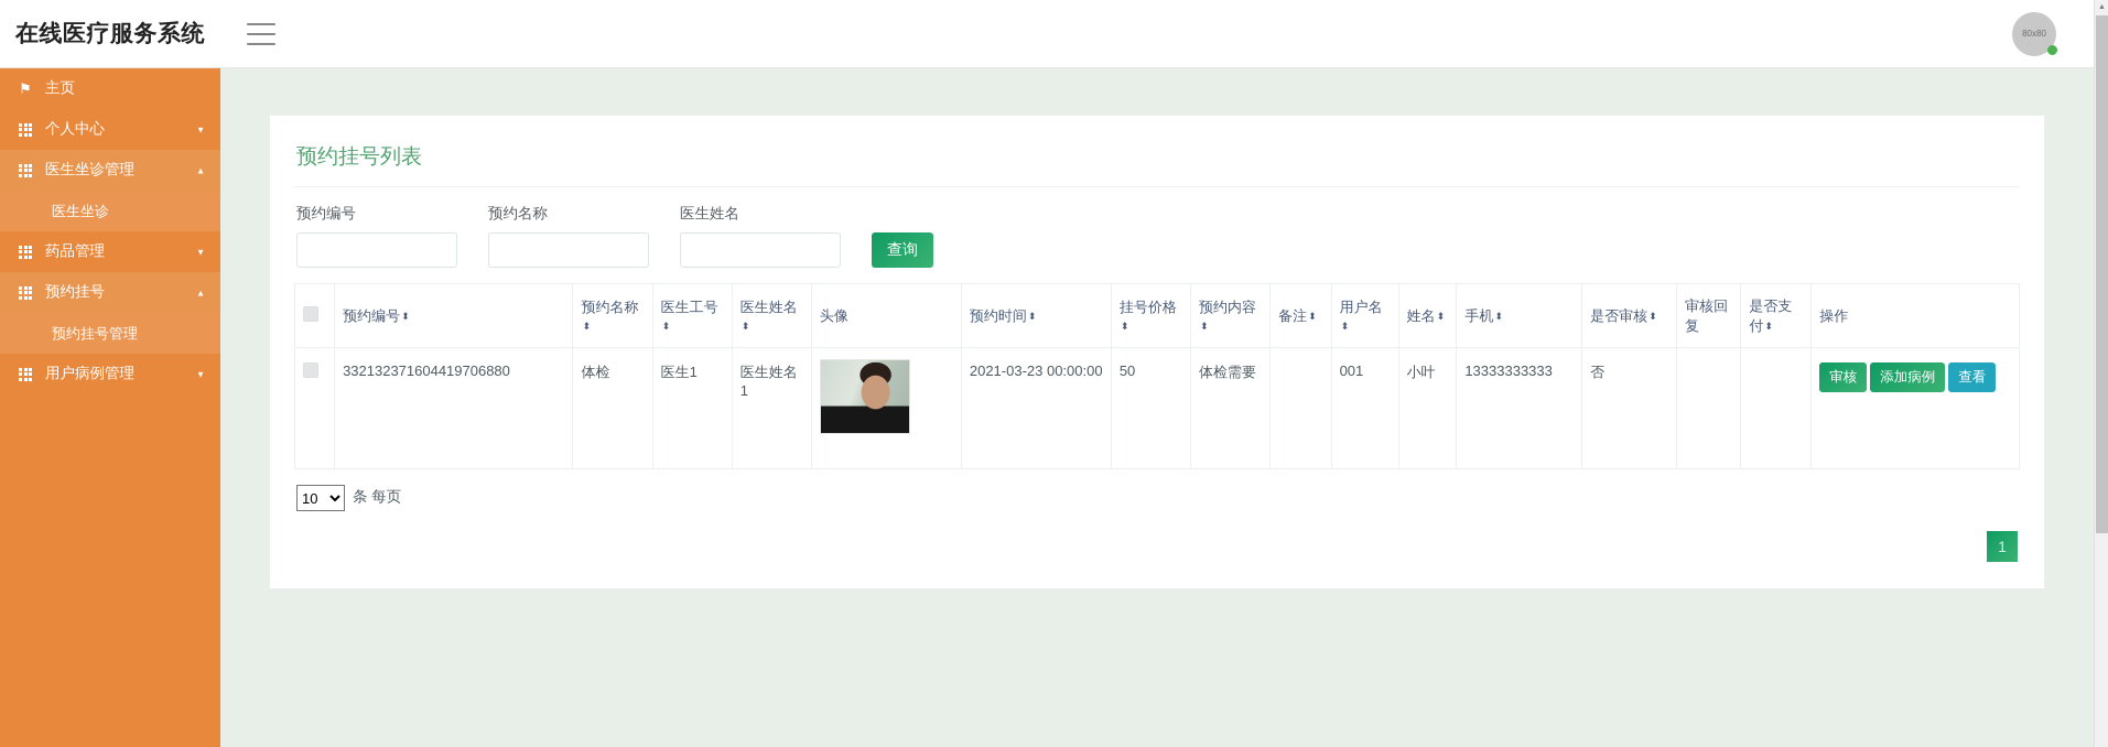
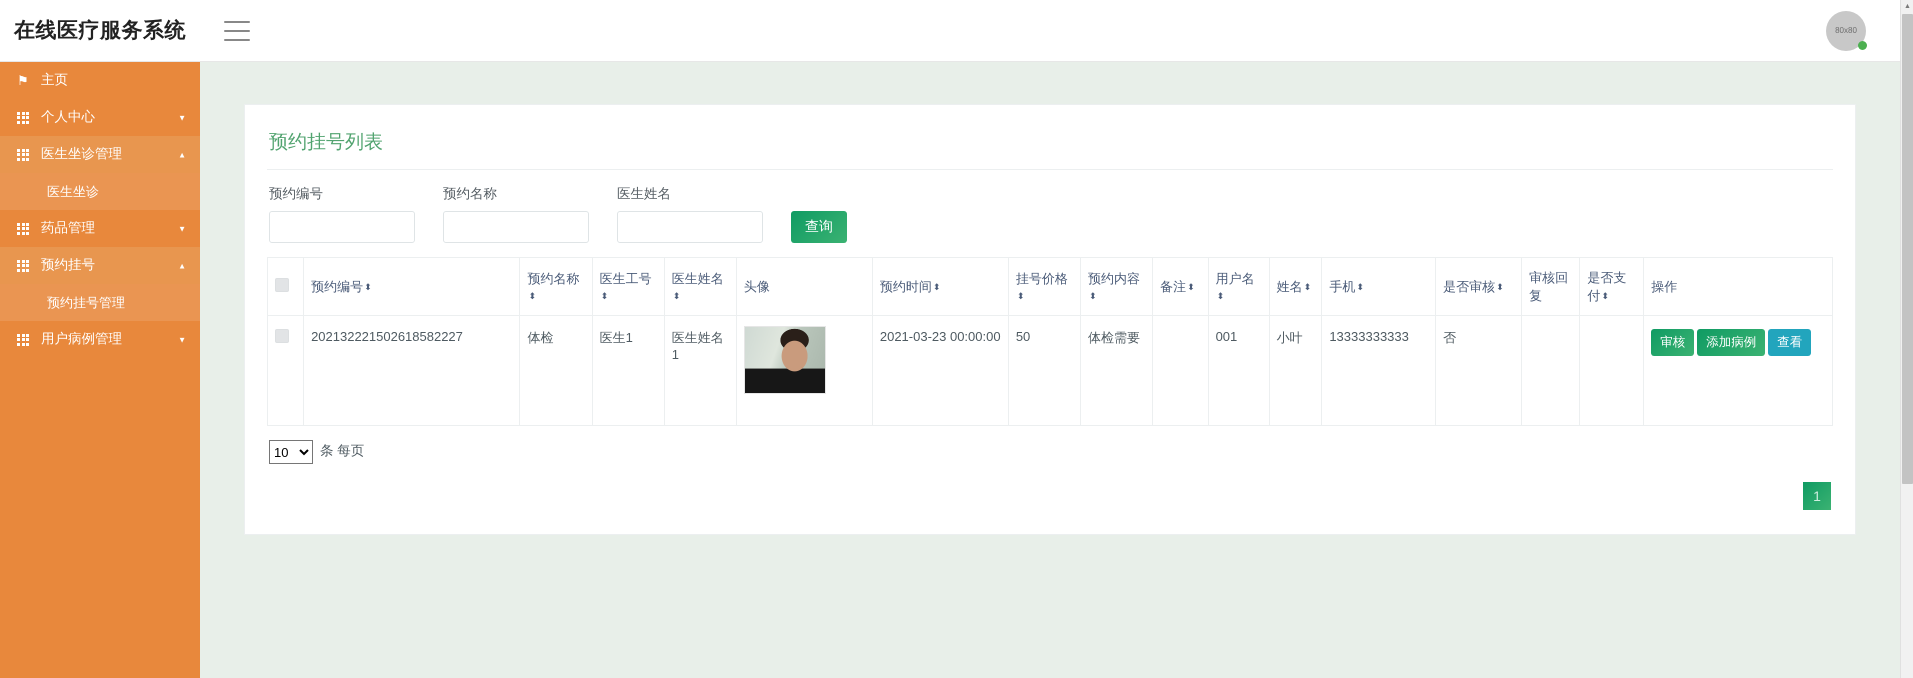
  在线医疗服务系统
  80x80
  ⚑
  主页
  个人中心
  ▼
  医生坐诊管理
  ▲
  医生坐诊
  药品管理
  ▼
  预约挂号
  ▲
  预约挂号管理
  用户病例管理
  ▼
  预约挂号列表
  预约编号
  预约名称
  医生姓名
  查询
  	预约编号⬍	预约名称⬍	医生工号⬍	医生姓名⬍	头像	预约时间⬍	挂号价格⬍	预约内容⬍	备注⬍	用户名⬍	姓名⬍	手机⬍	是否审核⬍	审核回复	是否支付⬍	操作
- 	332132371604419706880	体检	医生1	医生姓名1		2021-03-23 00:00:00	50	体检需要		001	小叶	13333333333	否			审核 添加病例 查看
+ 	202132221502618582227	体检	医生1	医生姓名1		2021-03-23 00:00:00	50	体检需要		001	小叶	13333333333	否			审核 添加病例 查看
  10
  条 每页
  1
